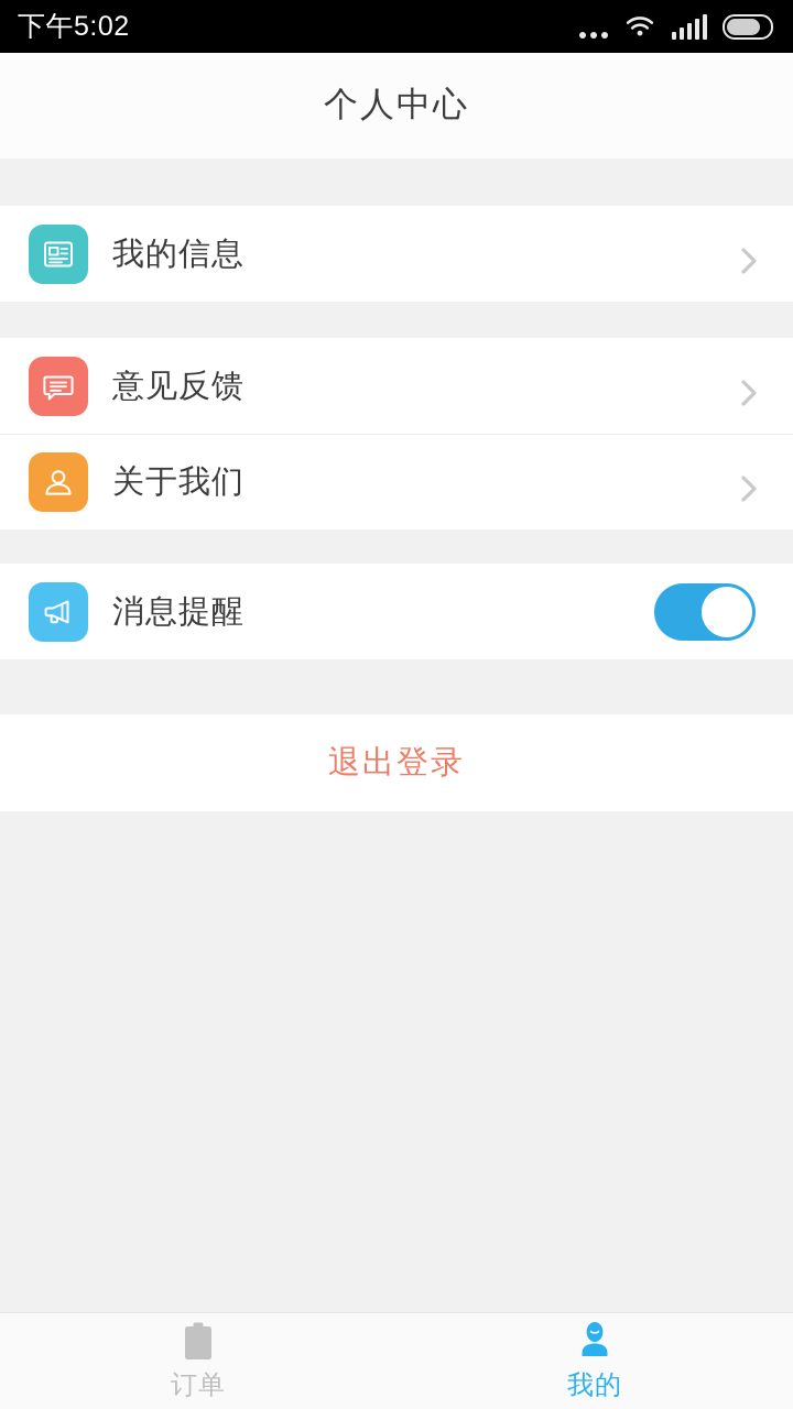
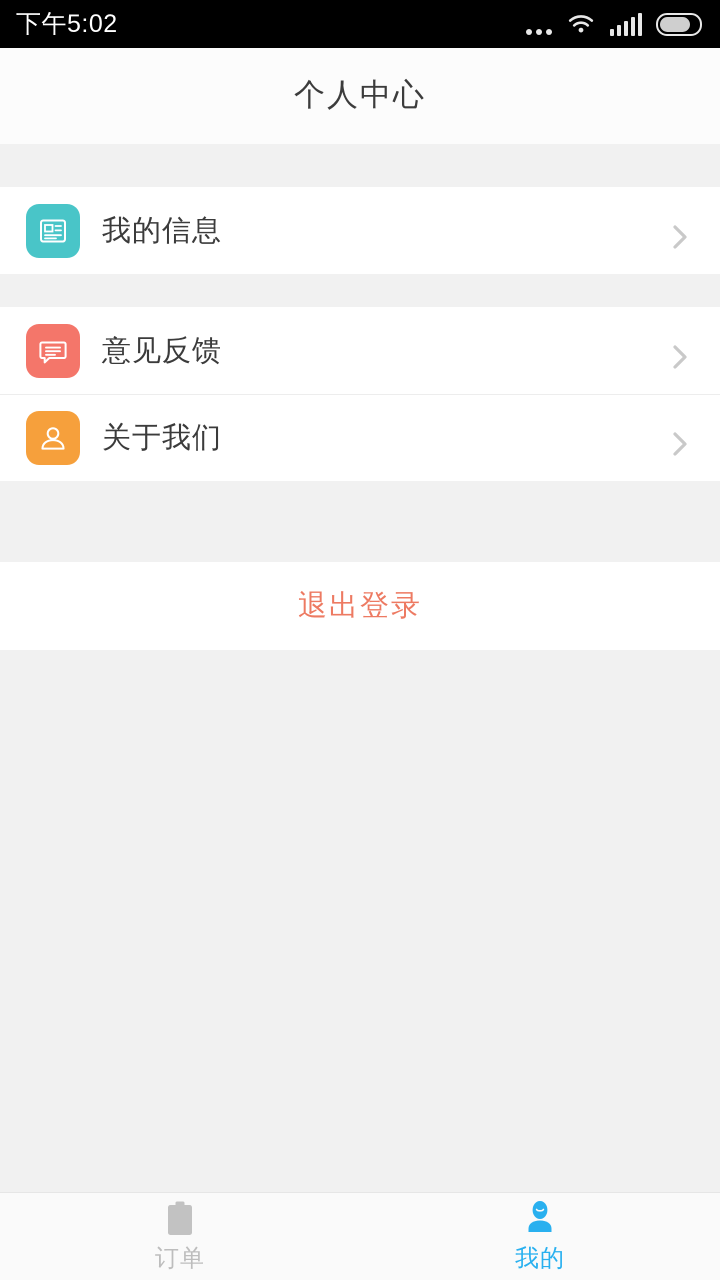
  下午5:02
  个人中心
  我的信息
  意见反馈
  关于我们
- 消息提醒
  退出登录
  订单
  我的
